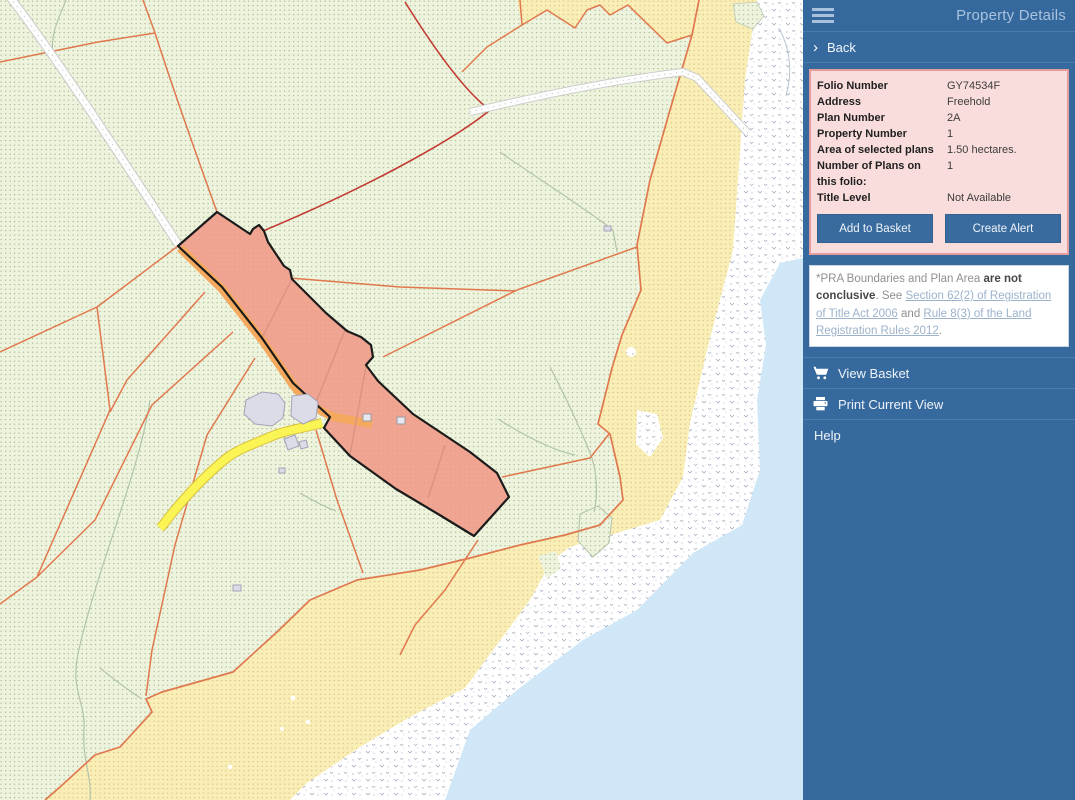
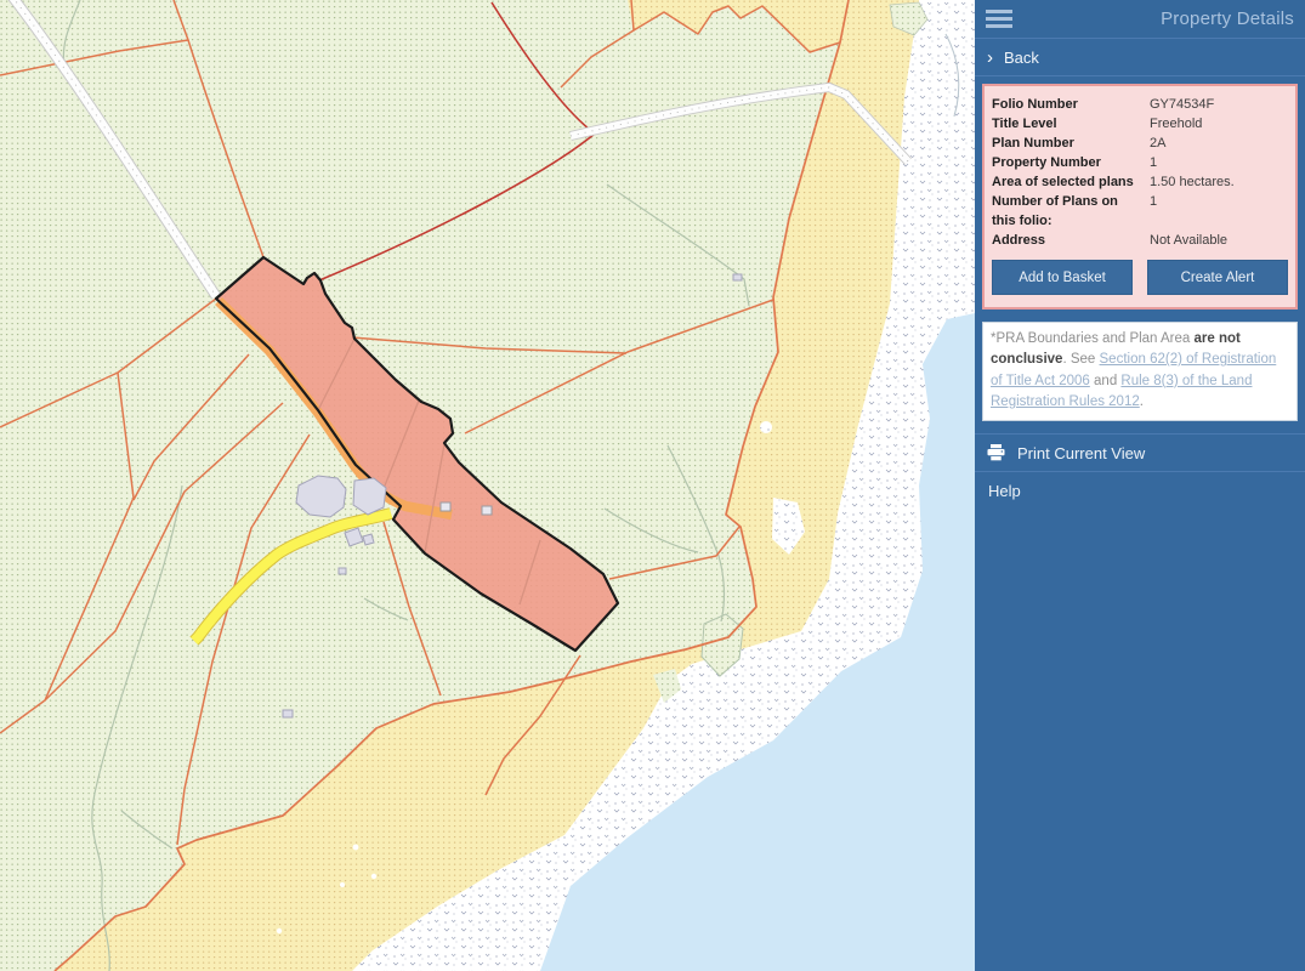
  Property Details
  ›
  Back
  Folio Number
  GY74534F
- Address
+ Title Level
  Freehold
  Plan Number
  2A
  Property Number
  1
  Area of selected plans
  1.50 hectares.
  Number of Plans on this folio:
  1
- Title Level
+ Address
  Not Available
  Add to Basket
  Create Alert
  *PRA Boundaries and Plan Area are not conclusive. See Section 62(2) of Registration of Title Act 2006 and Rule 8(3) of the Land Registration Rules 2012.
- View Basket
  Print Current View
  Help
